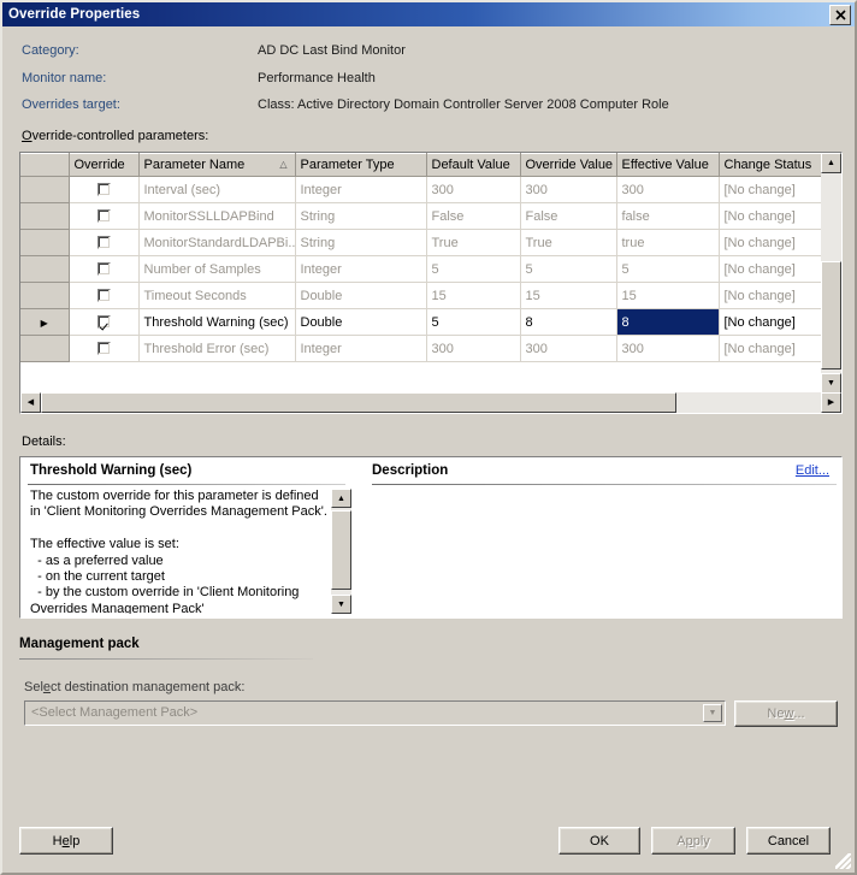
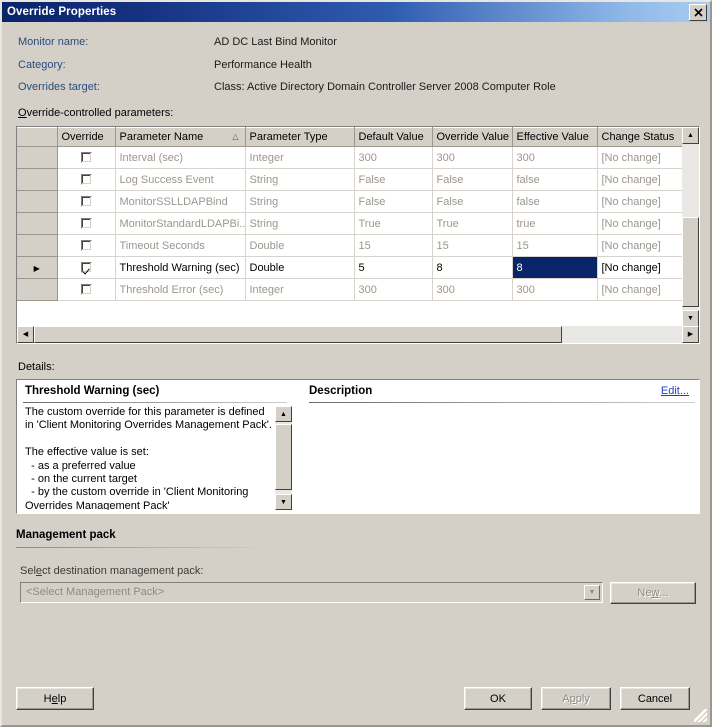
  Override Properties
- Category:
+ Monitor name:
  AD DC Last Bind Monitor
- Monitor name:
+ Category:
  Performance Health
  Overrides target:
  Class: Active Directory Domain Controller Server 2008 Computer Role
  Override-controlled parameters:
  	Override	Parameter Name △	Parameter Type	Default Value	Override Value	Effective Value	Change Status
  		Interval (sec)	Integer	300	300	300	[No change]
+ 		Log Success Event	String	False	False	false	[No change]
  		MonitorSSLLDAPBind	String	False	False	false	[No change]
  		MonitorStandardLDAPBi..	String	True	True	true	[No change]
- 		Number of Samples	Integer	5	5	5	[No change]
  		Timeout Seconds	Double	15	15	15	[No change]
  ▶		Threshold Warning (sec)	Double	5	8	8	[No change]
  		Threshold Error (sec)	Integer	300	300	300	[No change]
  Details:
  Threshold Warning (sec)
  The custom override for this parameter is defined in 'Client Monitoring Overrides Management Pack'.
  The effective value is set:
  - as a preferred value
  - on the current target
  - by the custom override in 'Client Monitoring
  Overrides Management Pack'
  Description
  Edit...
  Management pack
  Select destination management pack:
  <Select Management Pack>
  Ne
  w
  ...
  H
  e
  lp
  OK
  A
  p
  ply
  Cancel
